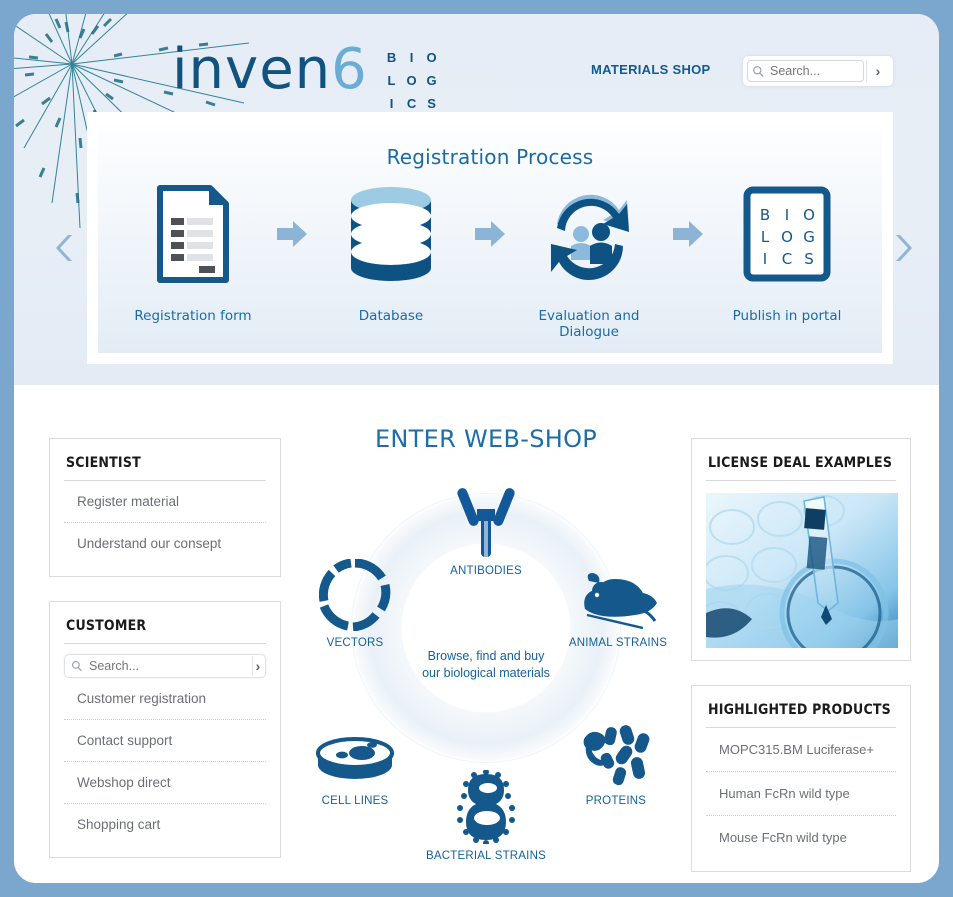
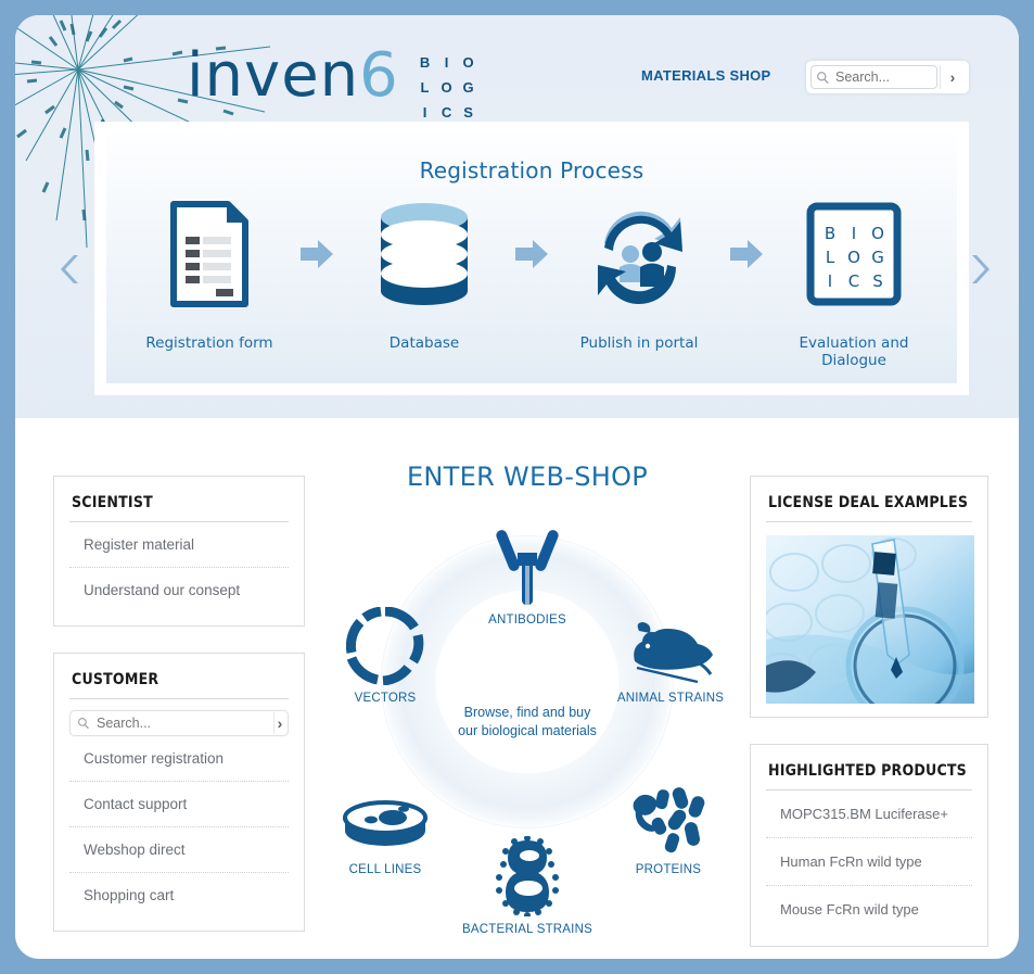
  inven6
  B
  I
  O
  L
  O
  G
  I
  C
  S
  MATERIALS SHOP
  Search...
  ›
  Registration Process
  Registration form
  Database
- Evaluation and Dialogue
+ Publish in portal
  B
  I
  O
  L
  O
  G
  I
  C
  S
- Publish in portal
+ Evaluation and Dialogue
  SCIENTIST
  Register material
  Understand our consept
  CUSTOMER
  Search...
  ›
  Customer registration
  Contact support
  Webshop direct
  Shopping cart
  ENTER WEB-SHOP
  Browse, find and buy
  our biological materials
  ANTIBODIES
  ANIMAL STRAINS
  PROTEINS
  BACTERIAL STRAINS
  CELL LINES
  VECTORS
  LICENSE DEAL EXAMPLES
  HIGHLIGHTED PRODUCTS
  MOPC315.BM Luciferase+
  Human FcRn wild type
  Mouse FcRn wild type
